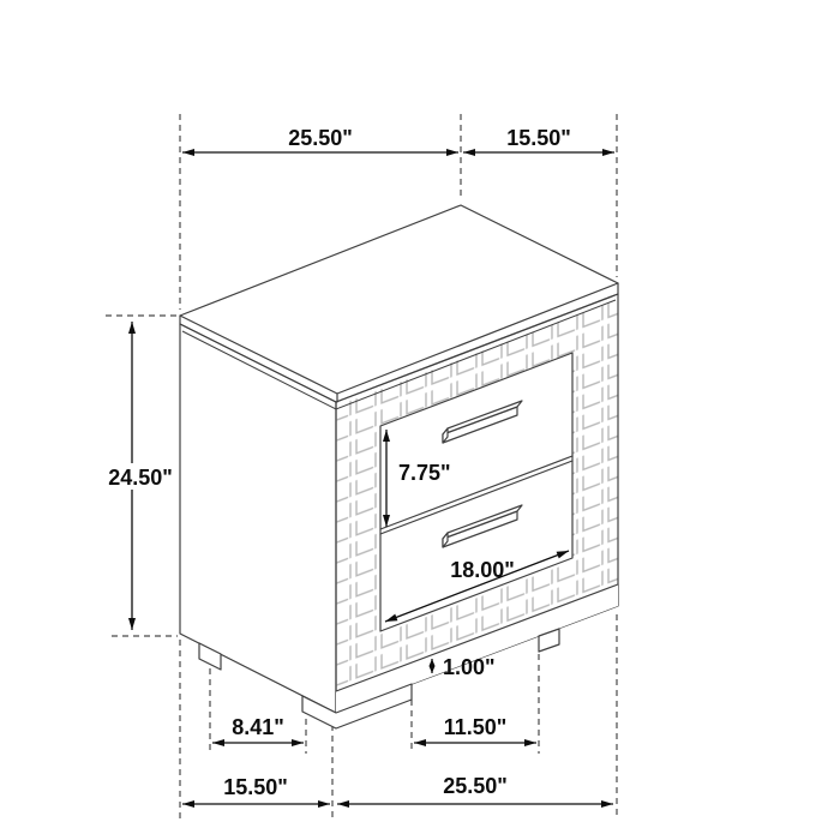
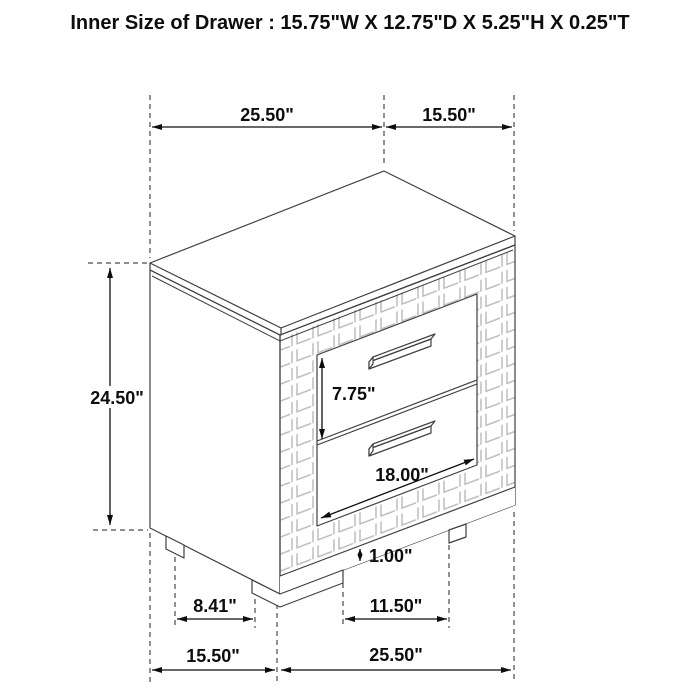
+ Inner Size of Drawer : 15.75"W X 12.75"D X 5.25"H X 0.25"T
  25.50"
  15.50"
  24.50"
  7.75"
  18.00"
  1.00"
  8.41"
  11.50"
  15.50"
  25.50"
